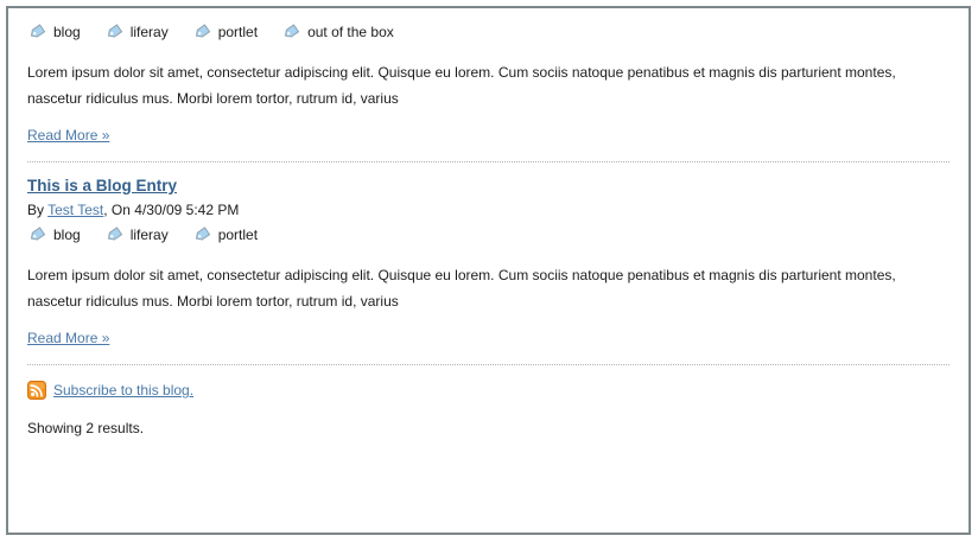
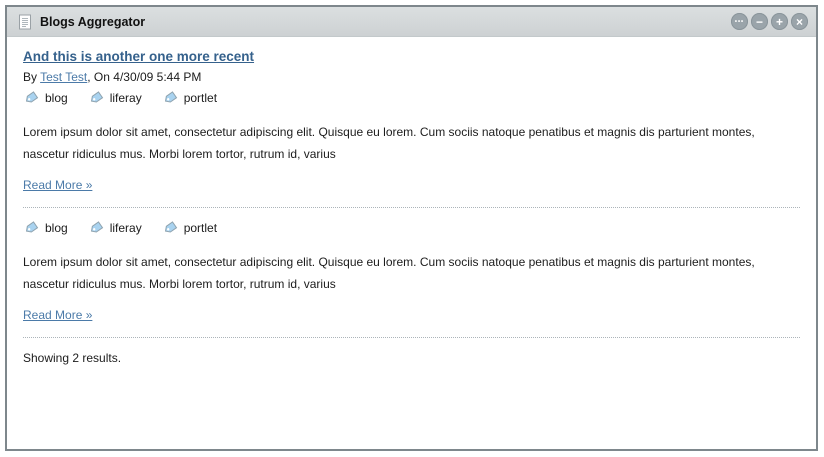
+ Blogs Aggregator
+ −
+ +
+ ×
+ And this is another one more recent
+ By Test Test, On 4/30/09 5:44 PM
  blog
  liferay
  portlet
- out of the box
  Lorem ipsum dolor sit amet, consectetur adipiscing elit. Quisque eu lorem. Cum sociis natoque penatibus et magnis dis parturient montes, nascetur ridiculus mus. Morbi lorem tortor, rutrum id, varius
  Read More »
- This is a Blog Entry
- By Test Test, On 4/30/09 5:42 PM
  blog
  liferay
  portlet
  Lorem ipsum dolor sit amet, consectetur adipiscing elit. Quisque eu lorem. Cum sociis natoque penatibus et magnis dis parturient montes, nascetur ridiculus mus. Morbi lorem tortor, rutrum id, varius
  Read More »
- Subscribe to this blog.
  Showing 2 results.
